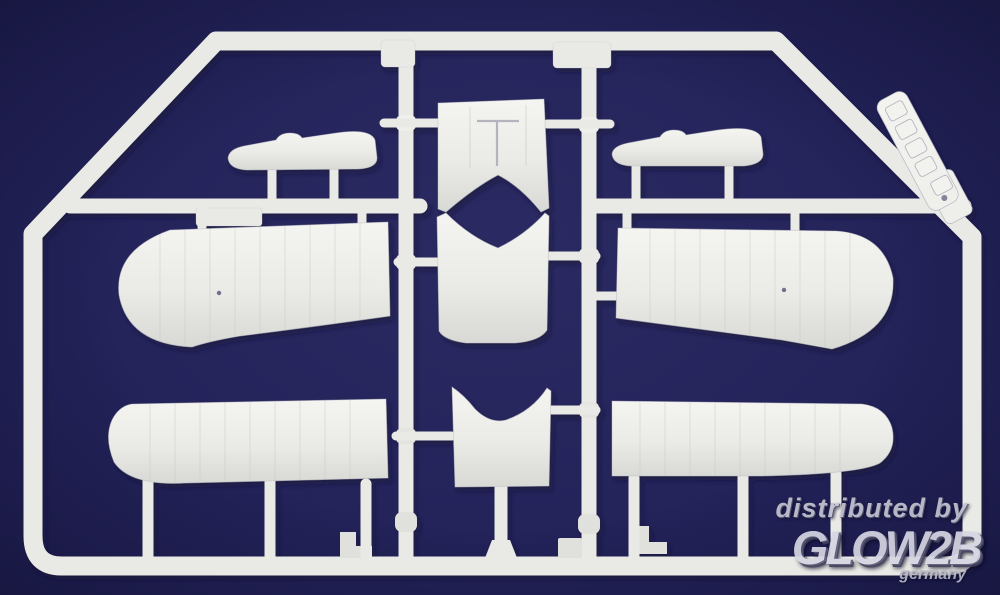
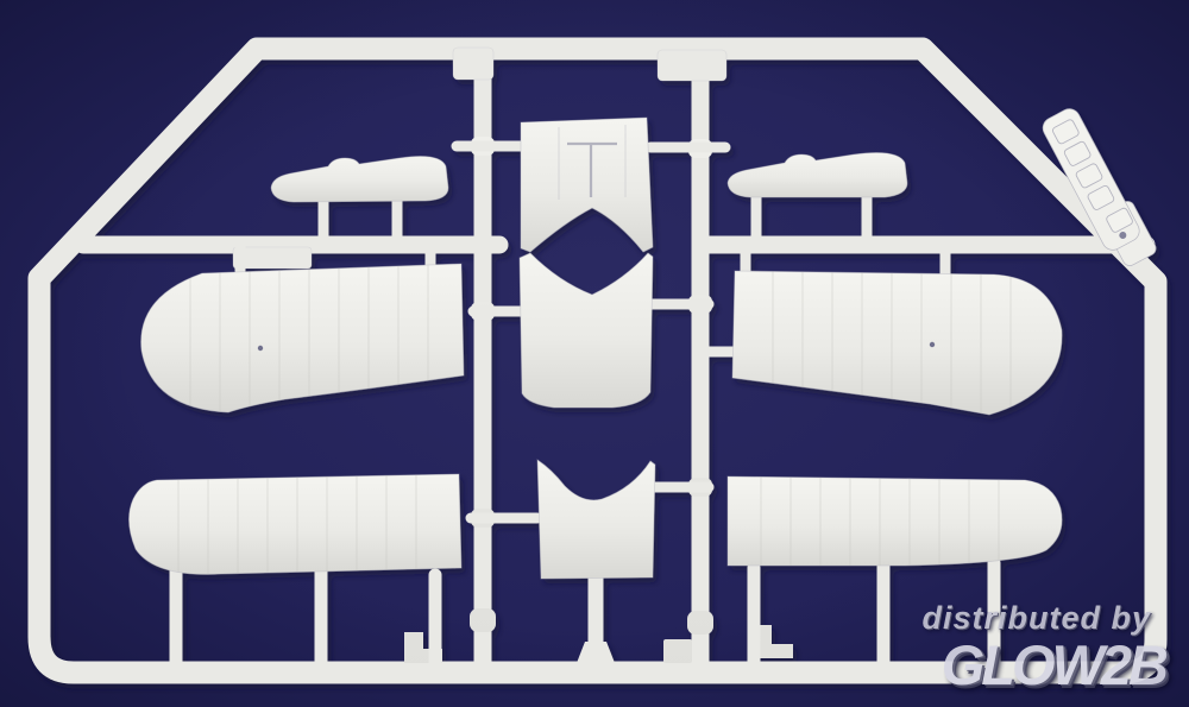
  distributed by
  GLOW2B
- germany
